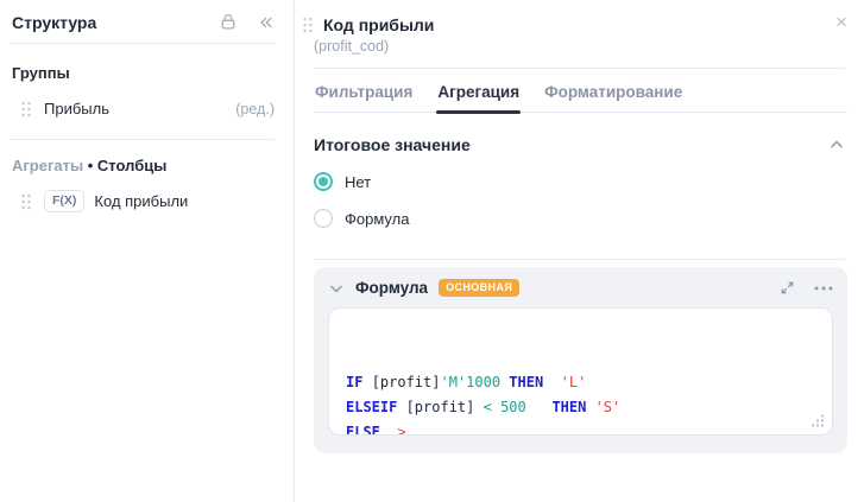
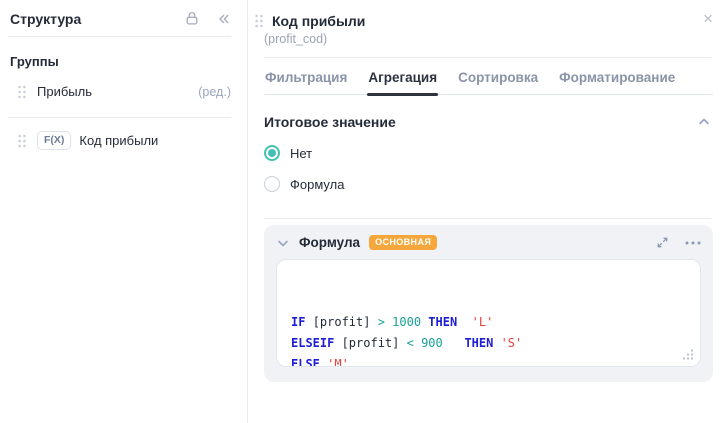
  Структура
  Группы
  Прибыль
  (ред.)
- Агрегаты • Столбцы
  F(X)
  Код прибыли
  Код прибыли
  (profit_cod)
  ×
  Фильтрация
  Агрегация
+ Сортировка
  Форматирование
  Итоговое значение
  Нет
  Формула
  Формула
  ОСНОВНАЯ
- IF [profit]'M'1000 THEN 'L'
+ IF [profit] > 1000 THEN 'L'
- ELSEIF [profit] < 500 THEN 'S'
+ ELSEIF [profit] < 900 THEN 'S'
- ELSE >
+ ELSE 'M'
